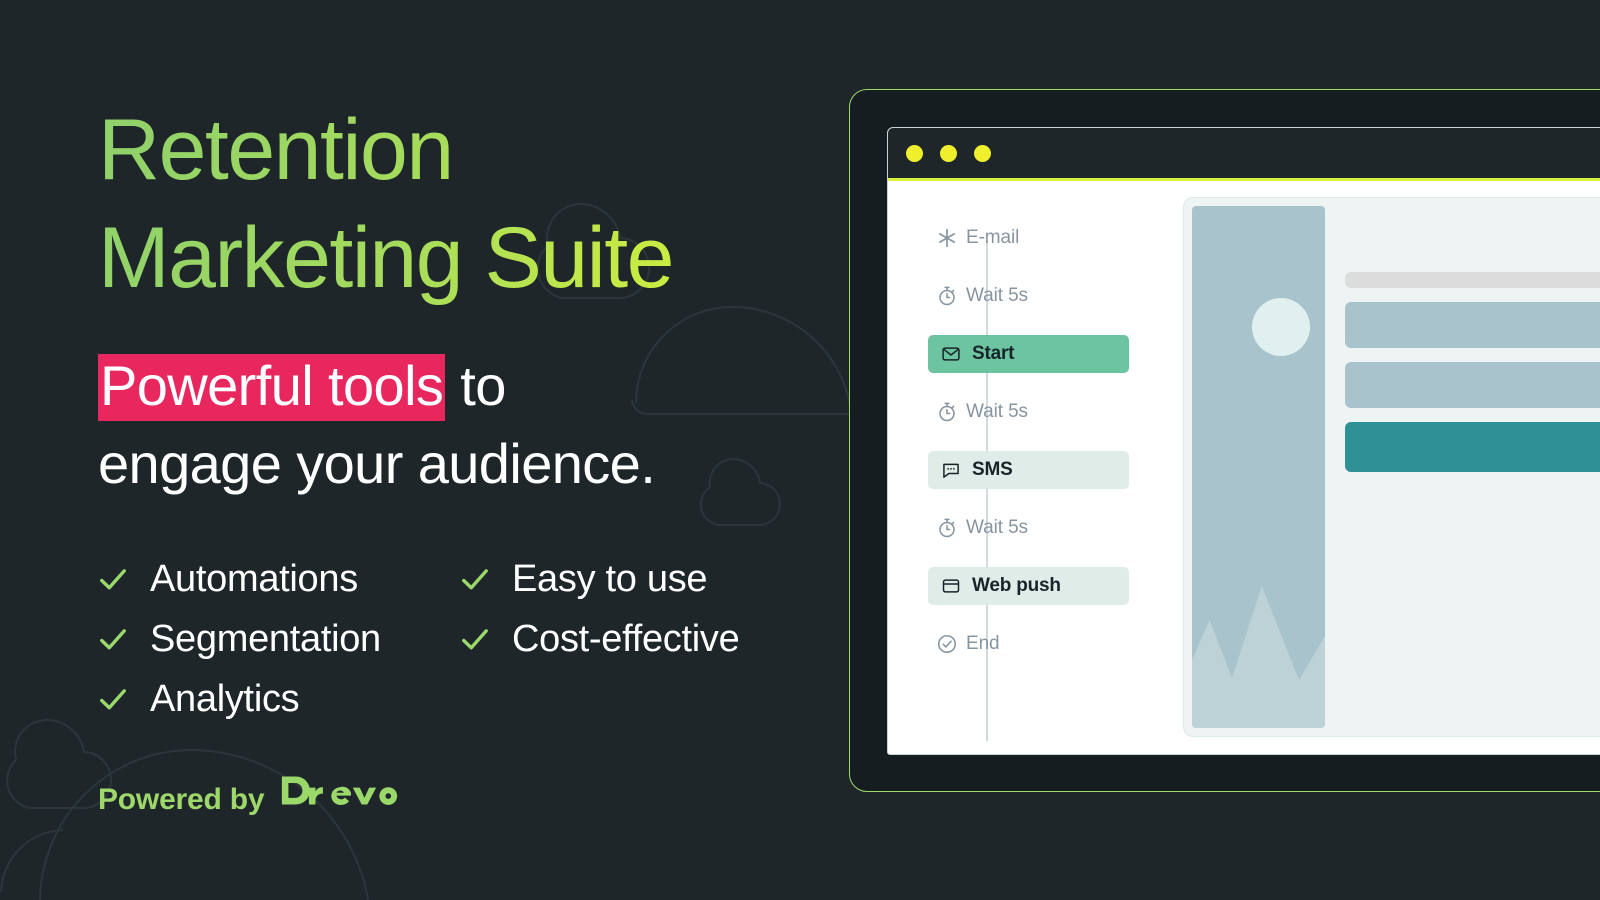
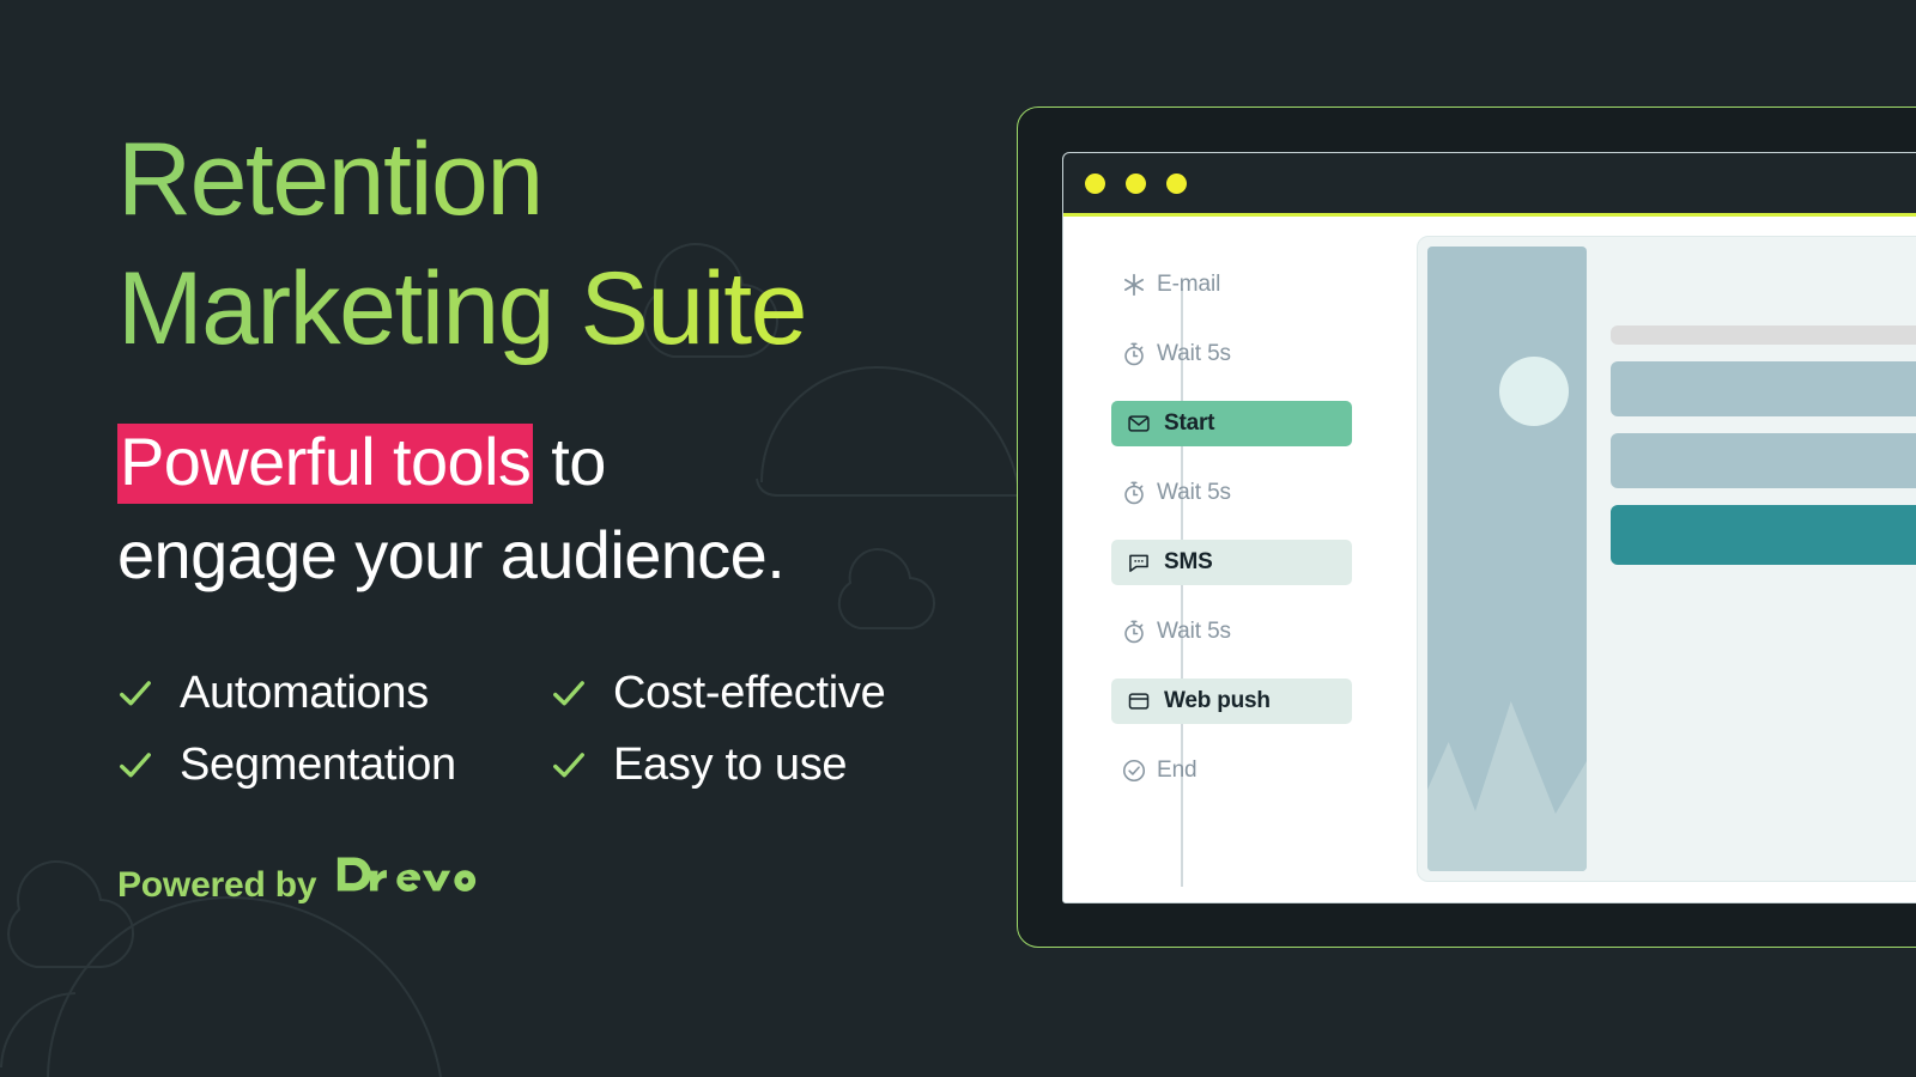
  Retention Marketing Suite
  Powerful tools to
  engage your audience.
  Automations
- Easy to use
+ Cost-effective
  Segmentation
- Cost-effective
+ Easy to use
- Analytics
  Powered by
  E-mail
  Wait 5s
  Start
  Wait 5s
  SMS
  Wait 5s
  Web push
  End
